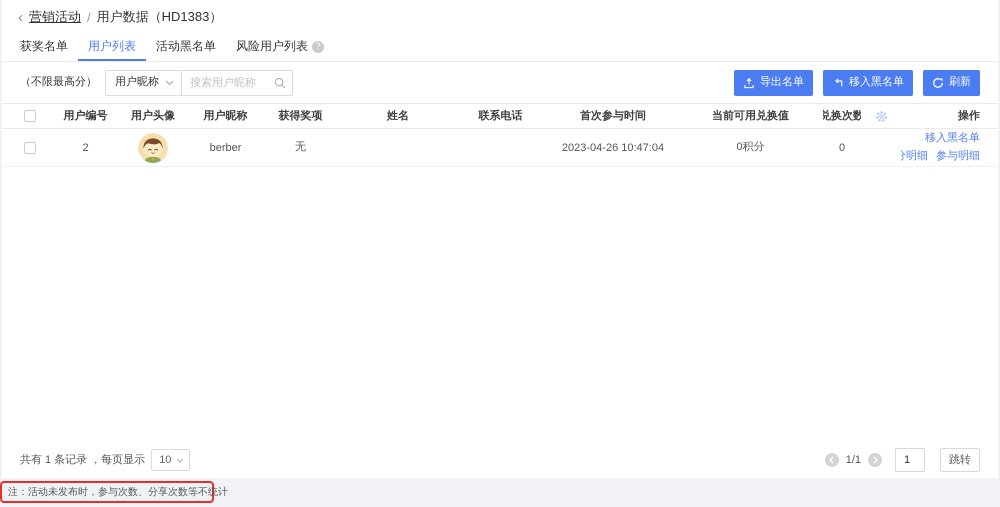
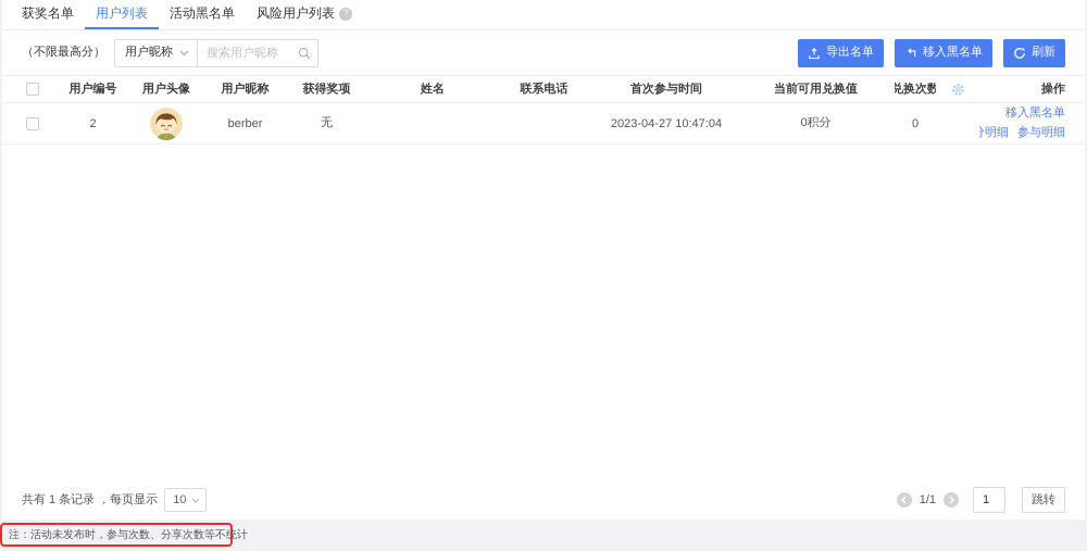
- ‹
- 营销活动
- /
- 用户数据（HD1383）
  获奖名单
  用户列表
  活动黑名单
  风险用户列表
  ?
  （不限最高分）
  用户昵称
  搜索用户昵称
  导出名单
  移入黑名单
  刷新
  用户编号
  用户头像
  用户昵称
  获得奖项
  姓名
  联系电话
  首次参与时间
  当前可用兑换值
  兑换次数
  操作
  2
  berber
  无
- 2023-04-26 10:47:04
+ 2023-04-27 10:47:04
  0积分
  0
  移入黑名单
  分明细
  参与明细
  共有
  1
  条记录 ，每页显示
  10
  1/1
  1
  跳转
  注：活动未发布时，参与次数、分享次数等不统计
